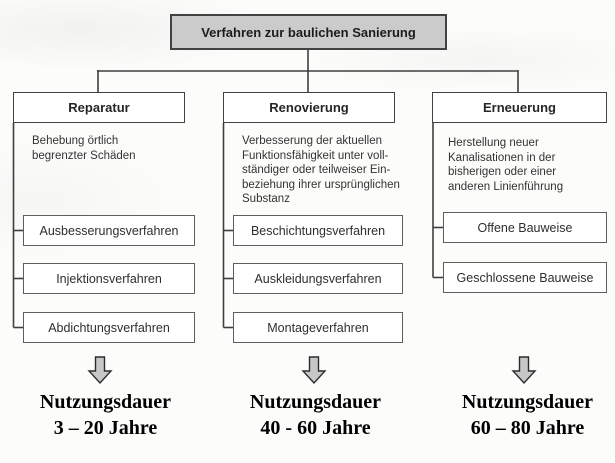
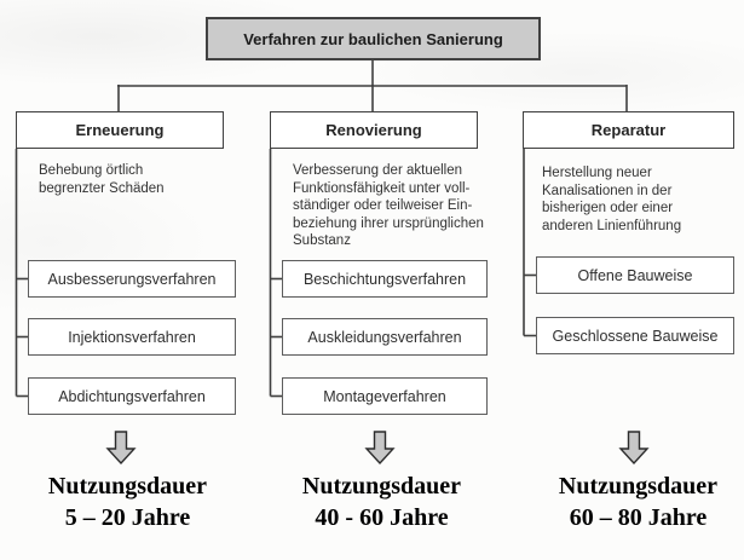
  Verfahren zur baulichen Sanierung
- Reparatur
+ Erneuerung
  Renovierung
- Erneuerung
+ Reparatur
  Behebung örtlich
  begrenzter Schäden
  Verbesserung der aktuellen
  Funktionsfähigkeit unter voll-
  ständiger oder teilweiser Ein-
  beziehung ihrer ursprünglichen
  Substanz
  Herstellung neuer
  Kanalisationen in der
  bisherigen oder einer
  anderen Linienführung
  Ausbesserungsverfahren
  Injektionsverfahren
  Abdichtungsverfahren
  Beschichtungsverfahren
  Auskleidungsverfahren
  Montageverfahren
  Offene Bauweise
  Geschlossene Bauweise
  Nutzungsdauer
- 3 – 20 Jahre
+ 5 – 20 Jahre
  Nutzungsdauer
  40 - 60 Jahre
  Nutzungsdauer
  60 – 80 Jahre
